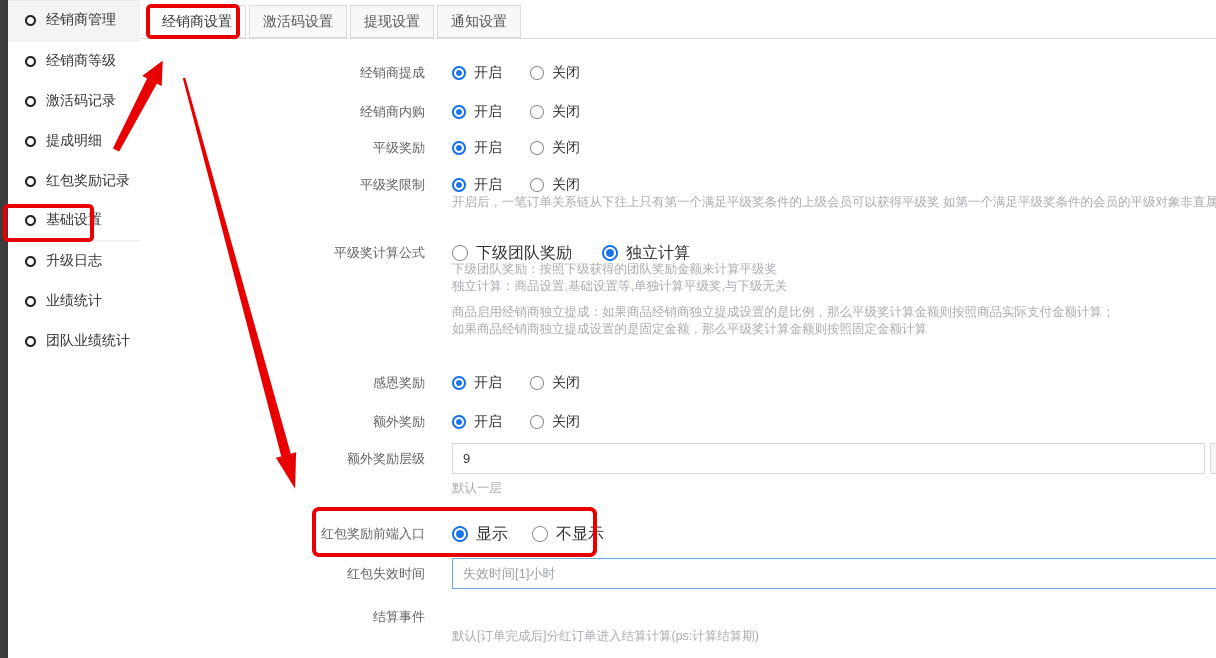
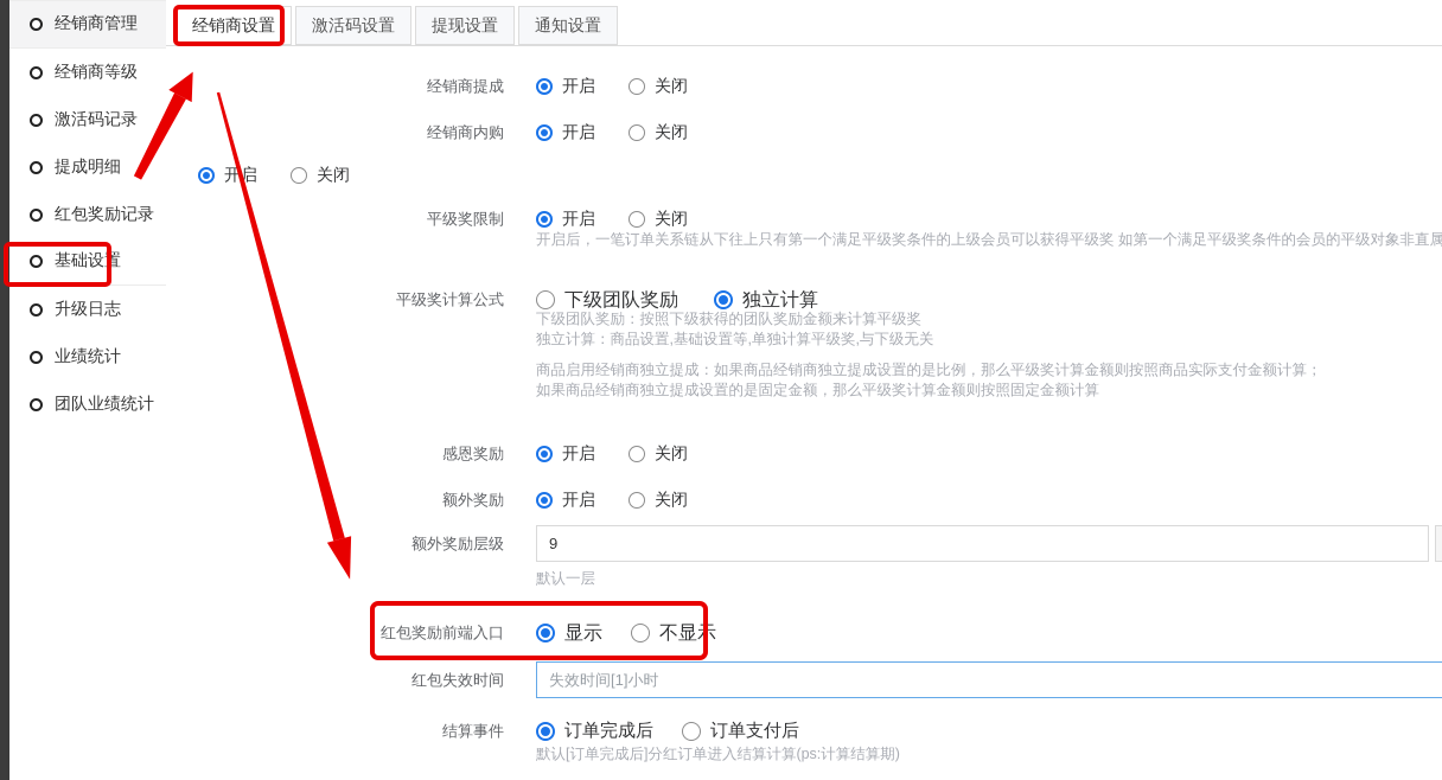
  经销商管理
  经销商等级
  激活码记录
  提成明细
  红包奖励记录
  基础设置
  升级日志
  业绩统计
  团队业绩统计
  经销商设置
  激活码设置
  提现设置
  通知设置
  经销商提成
  开启
  关闭
  经销商内购
  开启
  关闭
- 平级奖励
  开启
  关闭
  平级奖限制
  开启
  关闭
  开启后，一笔订单关系链从下往上只有第一个满足平级奖条件的上级会员可以获得平级奖 如第一个满足平级奖条件的会员的平级对象非直属
  平级奖计算公式
  下级团队奖励
  独立计算
  下级团队奖励：按照下级获得的团队奖励金额来计算平级奖
  独立计算：商品设置,基础设置等,单独计算平级奖,与下级无关
  商品启用经销商独立提成：如果商品经销商独立提成设置的是比例，那么平级奖计算金额则按照商品实际支付金额计算；
  如果商品经销商独立提成设置的是固定金额，那么平级奖计算金额则按照固定金额计算
  感恩奖励
  开启
  关闭
  额外奖励
  开启
  关闭
  额外奖励层级
  9
  默认一层
  红包奖励前端入口
  显示
  不显示
  红包失效时间
  失效时间[1]小时
  结算事件
+ 订单完成后
+ 订单支付后
  默认[订单完成后]分红订单进入结算计算(ps:计算结算期)
